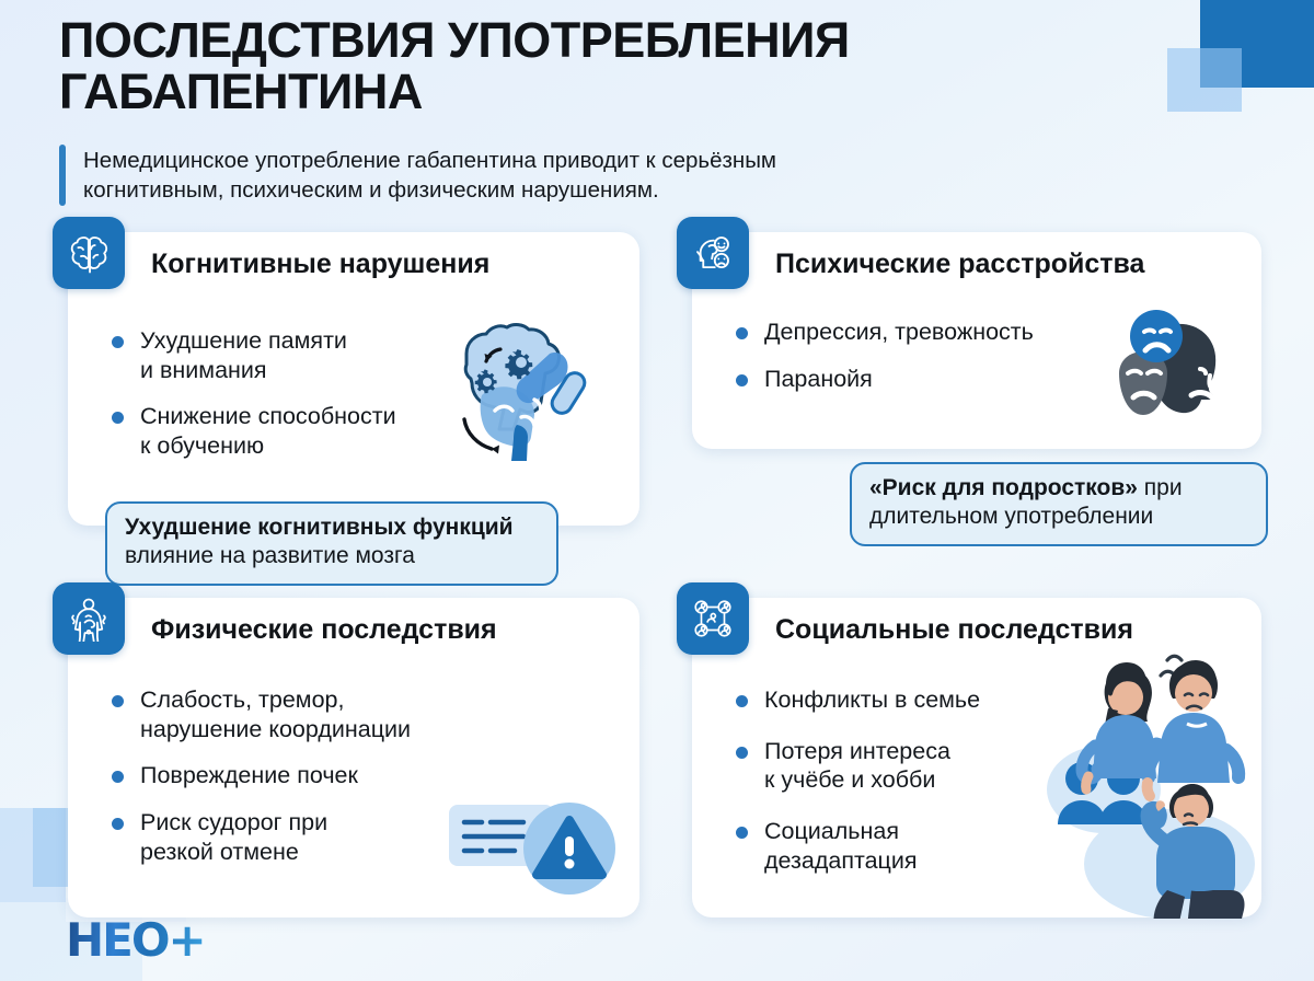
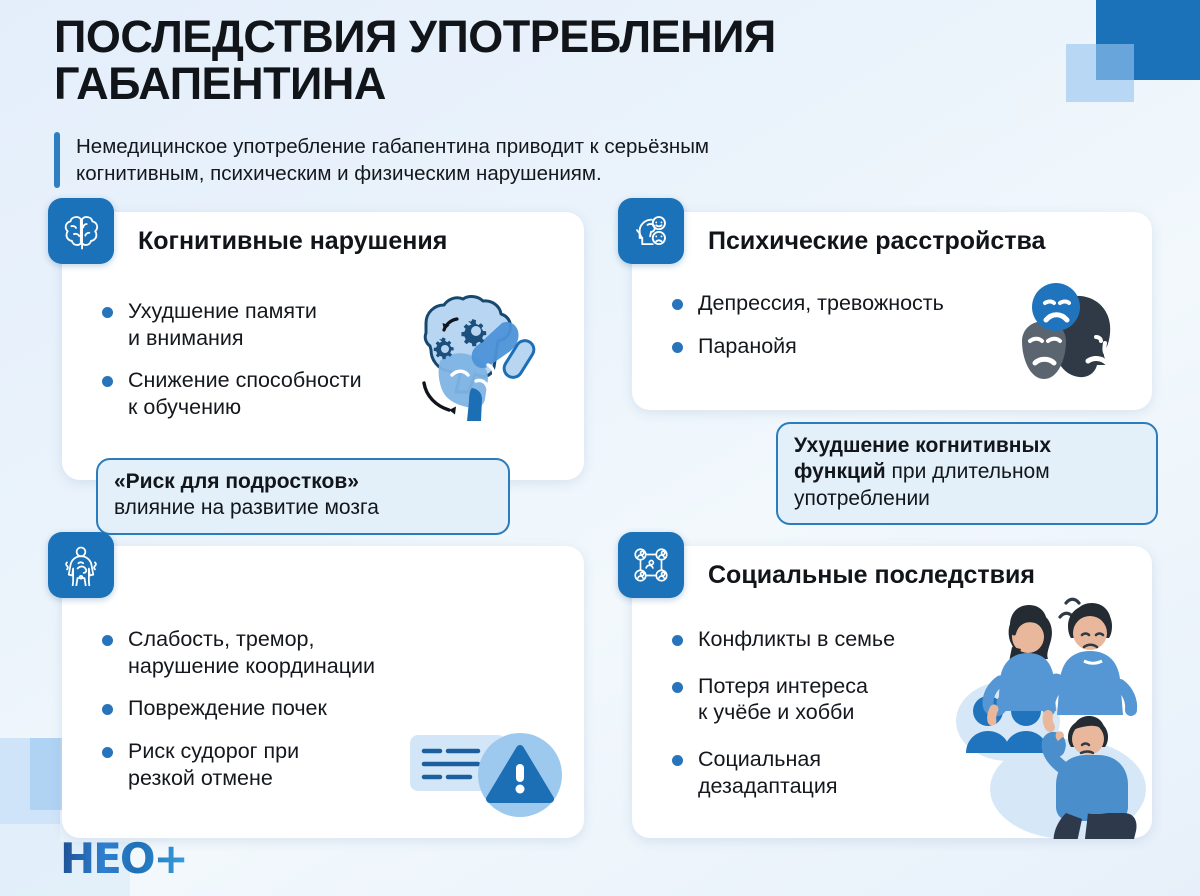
  ПОСЛЕДСТВИЯ УПОТРЕБЛЕНИЯ
  ГАБАПЕНТИНА
  Немедицинское употребление габапентина приводит к серьёзным
  когнитивным, психическим и физическим нарушениям.
  Когнитивные нарушения
  Ухудшение памяти
  и внимания
  Снижение способности
  к обучению
- Ухудшение когнитивных функций
+ «Риск для подростков»
  влияние на развитие мозга
  Психические расстройства
  Депрессия, тревожность
  Паранойя
- «Риск для подростков» при длительном употреблении
+ Ухудшение когнитивных функций при длительном употреблении
- Физические последствия
  Слабость, тремор,
  нарушение координации
  Повреждение почек
  Риск судорог при
  резкой отмене
  Социальные последствия
  Конфликты в семье
  Потеря интереса
  к учёбе и хобби
  Социальная
  дезадаптация
  НЕО+
